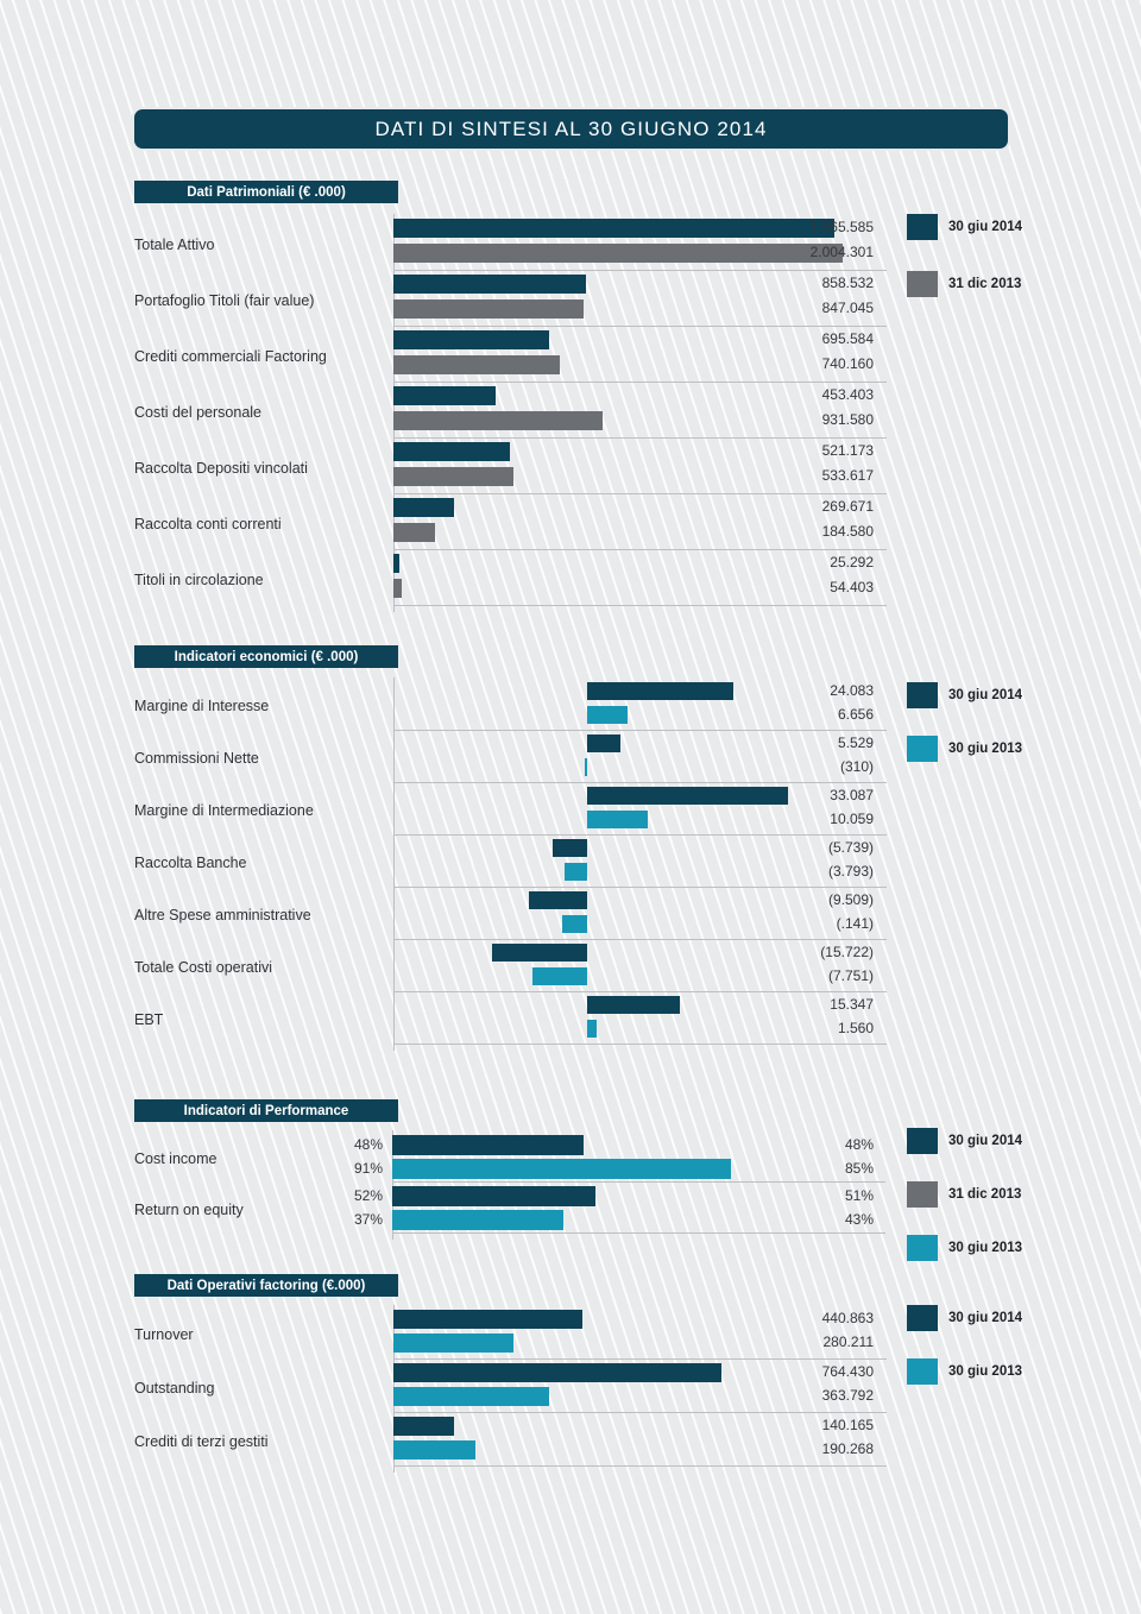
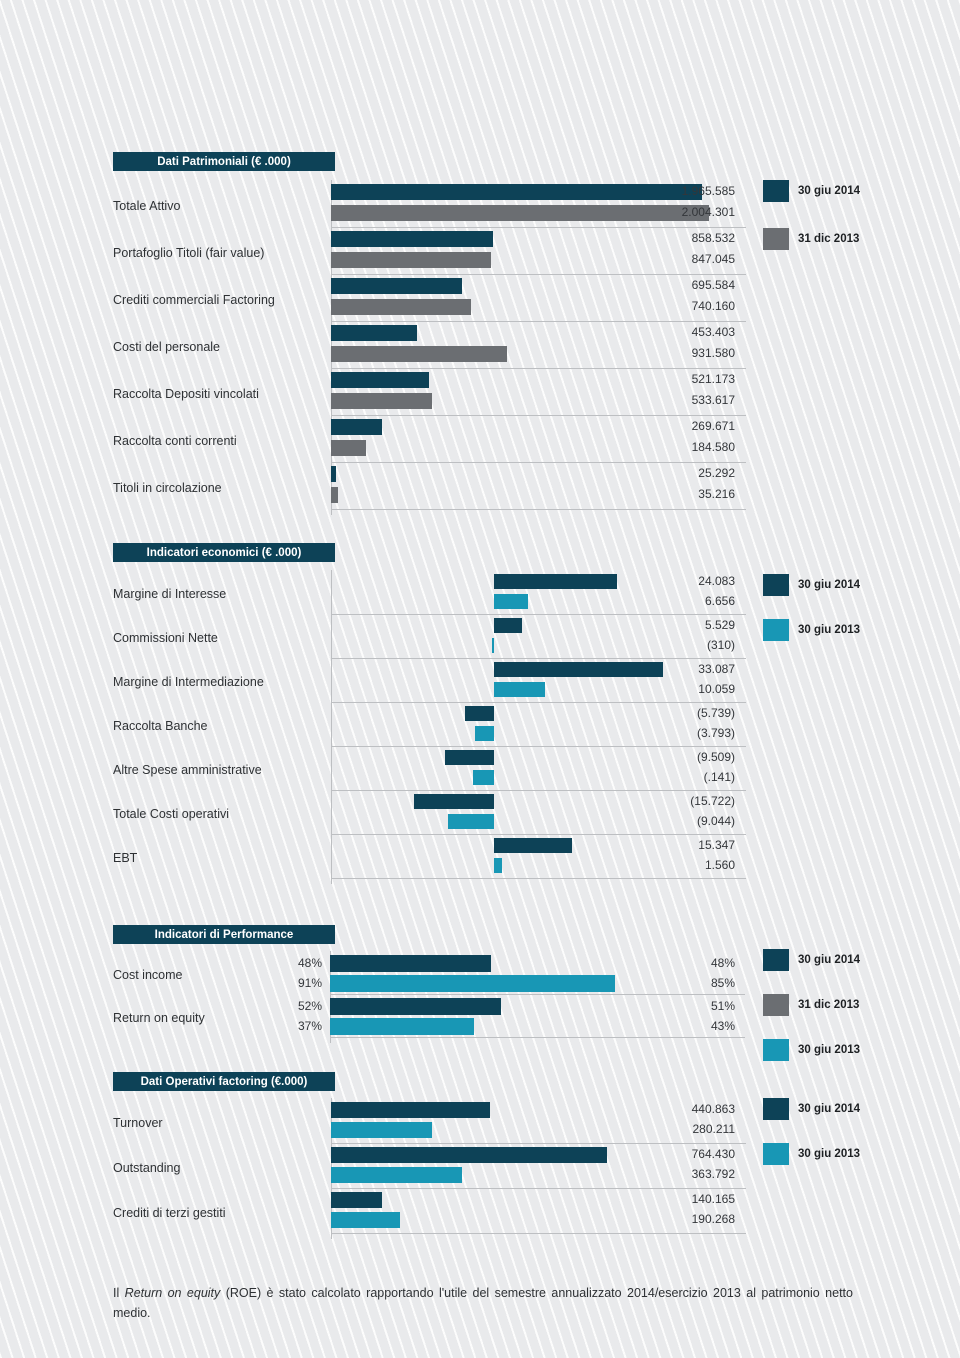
- DATI DI SINTESI AL 30 GIUGNO 2014
  Dati Patrimoniali (€ .000)
  Totale Attivo
  1.965.585
  2.004.301
  Portafoglio Titoli (fair value)
  858.532
  847.045
  Crediti commerciali Factoring
  695.584
  740.160
  Costi del personale
  453.403
  931.580
  Raccolta Depositi vincolati
  521.173
  533.617
  Raccolta conti correnti
  269.671
  184.580
  Titoli in circolazione
  25.292
- 54.403
+ 35.216
  30 giu 2014
  31 dic 2013
  Indicatori economici (€ .000)
  Margine di Interesse
  24.083
  6.656
  Commissioni Nette
  5.529
  (310)
  Margine di Intermediazione
  33.087
  10.059
  Raccolta Banche
  (5.739)
  (3.793)
  Altre Spese amministrative
  (9.509)
  (.141)
  Totale Costi operativi
  (15.722)
- (7.751)
+ (9.044)
  EBT
  15.347
  1.560
  30 giu 2014
  30 giu 2013
  Indicatori di Performance
  Cost income
  48%
  48%
  85%
  91%
  Return on equity
  51%
  52%
  43%
  37%
  30 giu 2014
  31 dic 2013
  30 giu 2013
  Dati Operativi factoring (€.000)
  Turnover
  440.863
  280.211
  Outstanding
  764.430
  363.792
  Crediti di terzi gestiti
  140.165
  190.268
  30 giu 2014
  30 giu 2013
+ Il Return on equity (ROE) è stato calcolato rapportando l'utile del semestre annualizzato 2014/esercizio 2013 al patrimonio netto medio.
